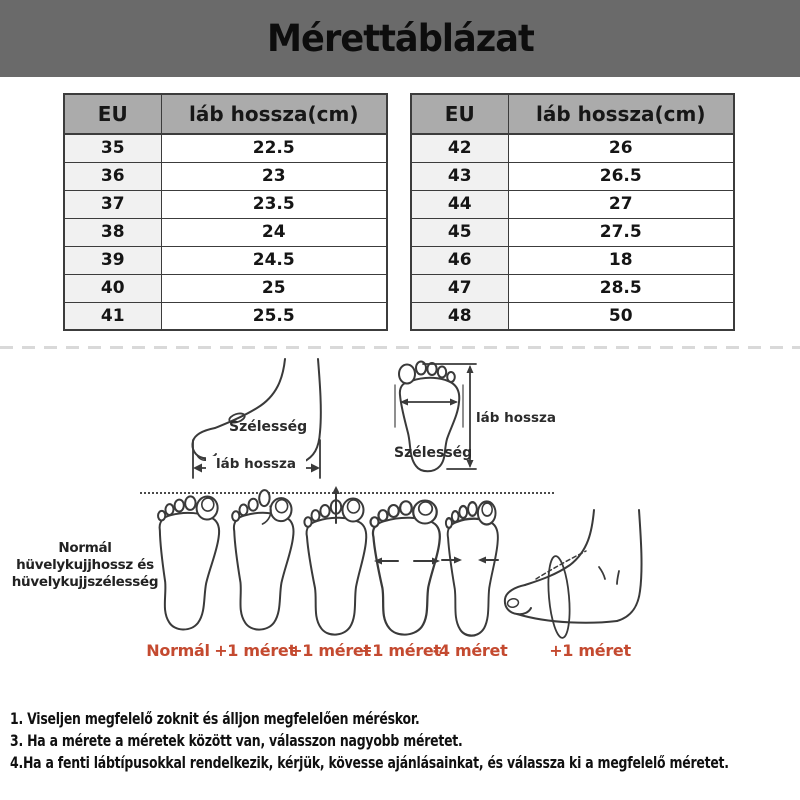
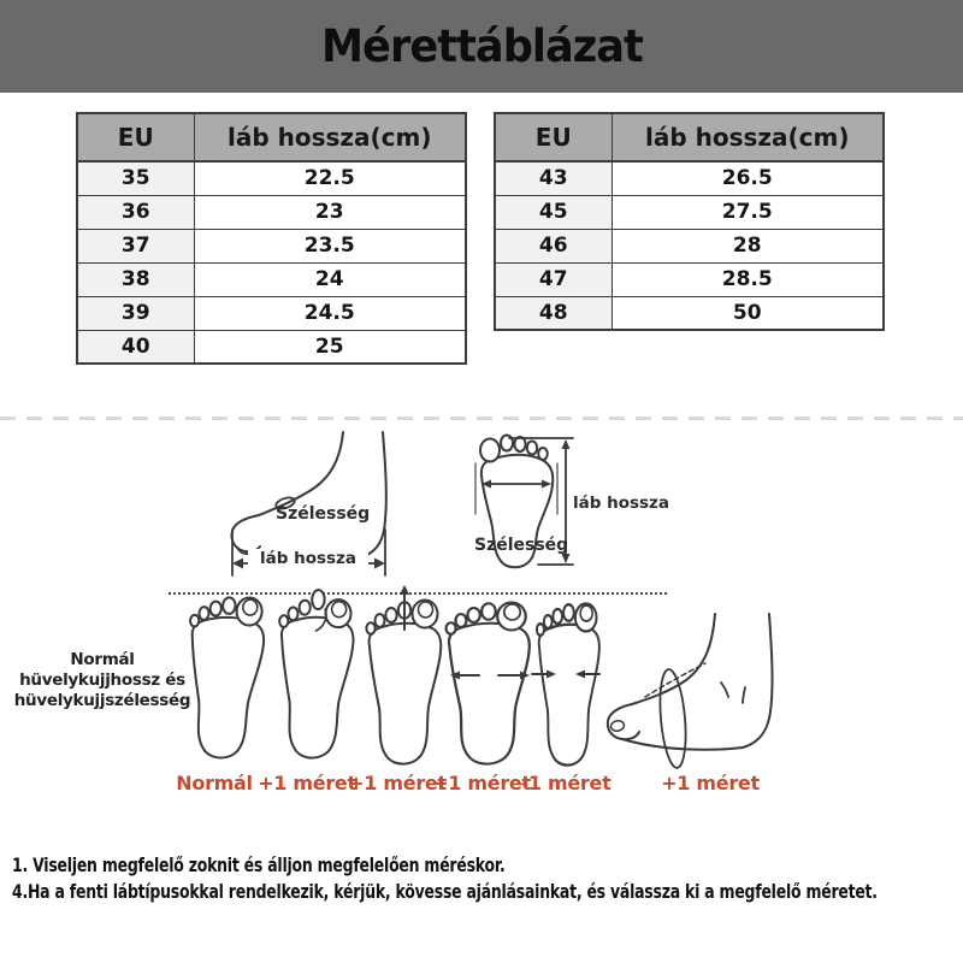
  Mérettáblázat
  EU	láb hossza(cm)
  35	22.5
  36	23
  37	23.5
  38	24
  39	24.5
  40	25
- 41	25.5
  EU	láb hossza(cm)
- 42	26
  43	26.5
- 44	27
  45	27.5
- 46	18
+ 46	28
  47	28.5
  48	50
  Szélesség
  láb hossza
  Szélesség
  láb hossza
  Normál hüvelykujjhossz és hüvelykujjszélesség
  Normál
  +1 méret
  +1 méret
  +1 méret
- -4 méret
+ -1 méret
  +1 méret
  1. Viseljen megfelelő zoknit és álljon megfelelően méréskor.
- 3. Ha a mérete a méretek között van, válasszon nagyobb méretet.
  4.Ha a fenti lábtípusokkal rendelkezik, kérjük, kövesse ajánlásainkat, és válassza ki a megfelelő méretet.
